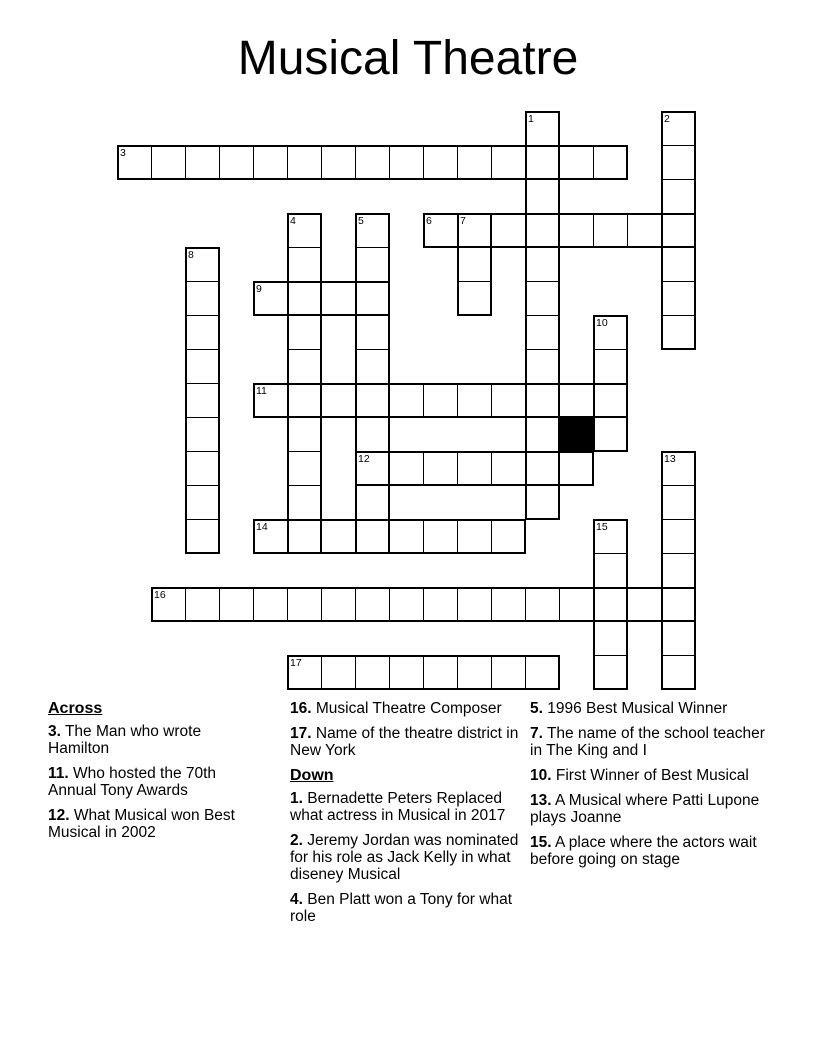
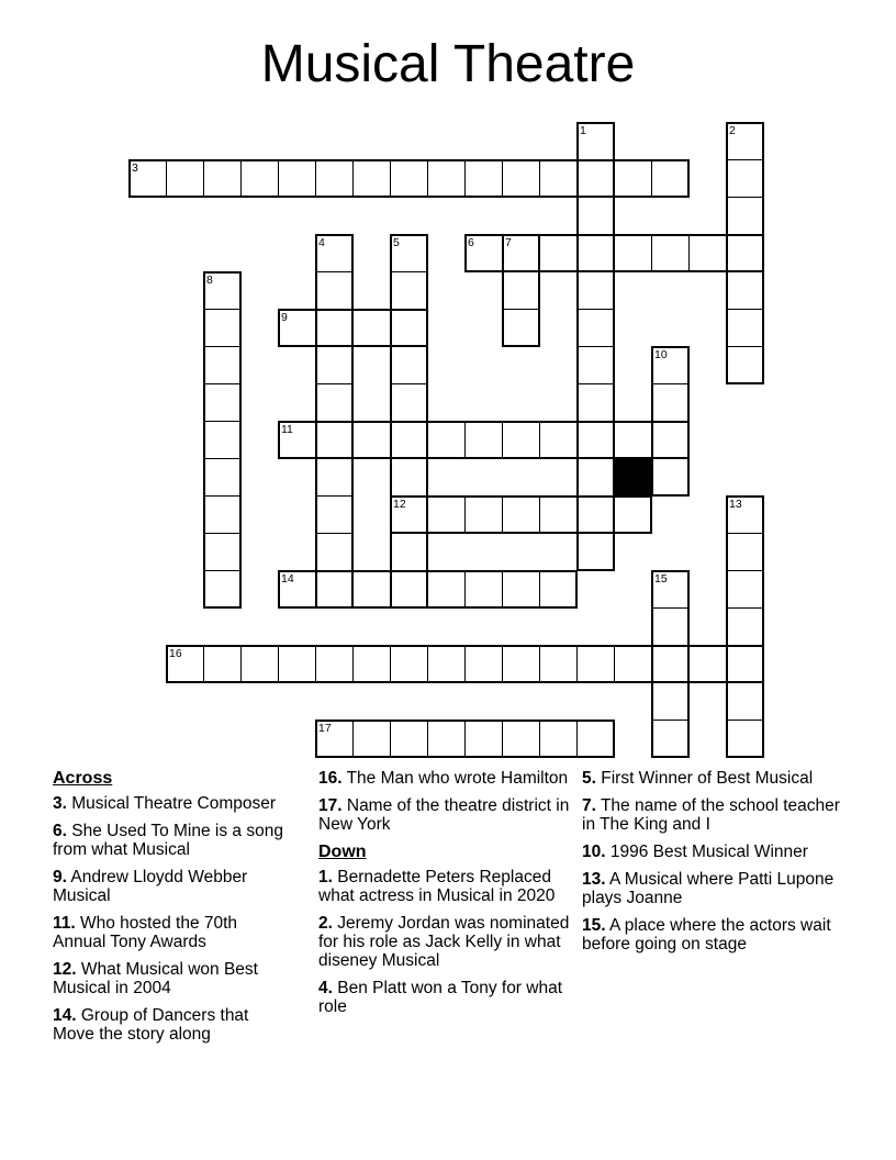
  Musical Theatre
  1
  2
  3
  4
  5
  12
  6
  7
  8
  9
  10
  11
  13
  14
  15
  16
  17
  Across
- 3. The Man who wrote Hamilton
+ 3. Musical Theatre Composer
+ 6. She Used To Mine is a song from what Musical
+ 9. Andrew Lloydd Webber Musical
  11. Who hosted the 70th Annual Tony Awards
- 12. What Musical won Best Musical in 2002
+ 12. What Musical won Best Musical in 2004
+ 14. Group of Dancers that Move the story along
- 16. Musical Theatre Composer
+ 16. The Man who wrote Hamilton
  17. Name of the theatre district in New York
  Down
- 1. Bernadette Peters Replaced what actress in Musical in 2017
+ 1. Bernadette Peters Replaced what actress in Musical in 2020
  2. Jeremy Jordan was nominated for his role as Jack Kelly in what diseney Musical
  4. Ben Platt won a Tony for what role
- 5. 1996 Best Musical Winner
+ 5. First Winner of Best Musical
  7. The name of the school teacher in The King and I
- 10. First Winner of Best Musical
+ 10. 1996 Best Musical Winner
  13. A Musical where Patti Lupone plays Joanne
  15. A place where the actors wait before going on stage
